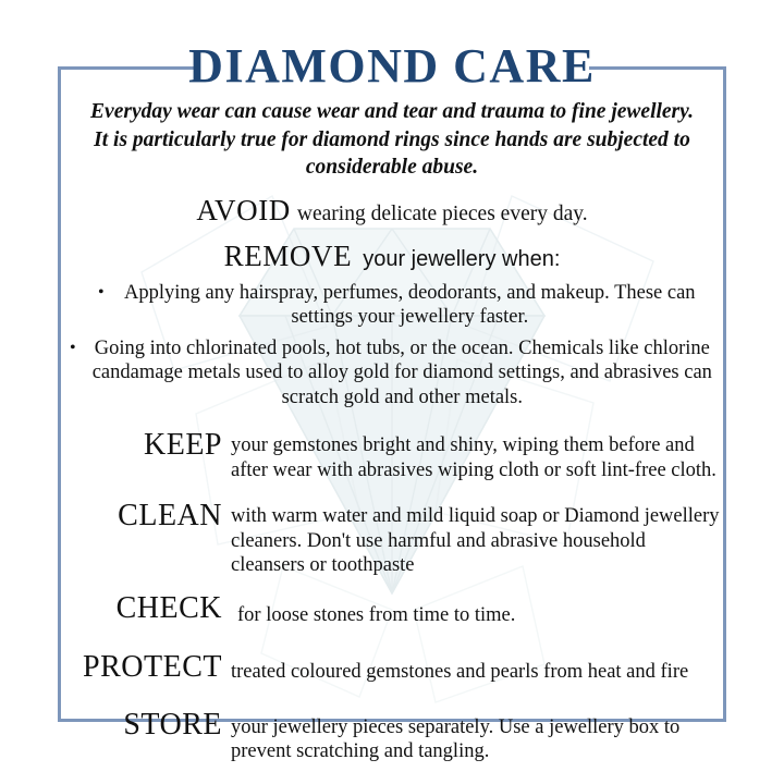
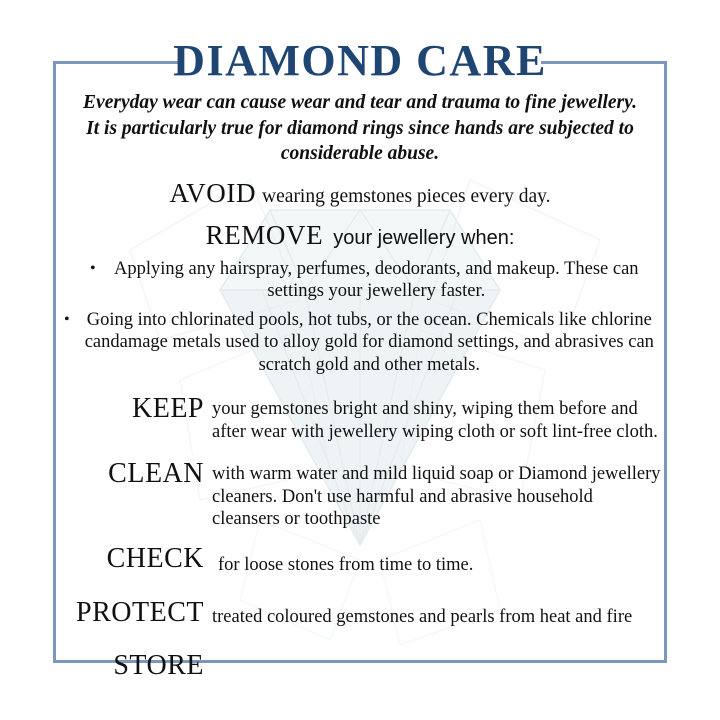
  DIAMOND CARE
  Everyday wear can cause wear and tear and trauma to fine jewellery. It is particularly true for diamond rings since hands are subjected to considerable abuse.
- AVOID wearing delicate pieces every day.
+ AVOID wearing gemstones pieces every day.
  REMOVE your jewellery when:
  •
  Applying any hairspray, perfumes, deodorants, and makeup. These can settings your jewellery faster.
  •
  Going into chlorinated pools, hot tubs, or the ocean. Chemicals like chlorine candamage metals used to alloy gold for diamond settings, and abrasives can scratch gold and other metals.
  KEEP
- your gemstones bright and shiny, wiping them before and after wear with abrasives wiping cloth or soft lint-free cloth.
+ your gemstones bright and shiny, wiping them before and after wear with jewellery wiping cloth or soft lint-free cloth.
  CLEAN
  with warm water and mild liquid soap or Diamond jewellery cleaners. Don't use harmful and abrasive household cleansers or toothpaste
  CHECK
  for loose stones from time to time.
  PROTECT
  treated coloured gemstones and pearls from heat and fire
  STORE
- your jewellery pieces separately. Use a jewellery box to prevent scratching and tangling.
